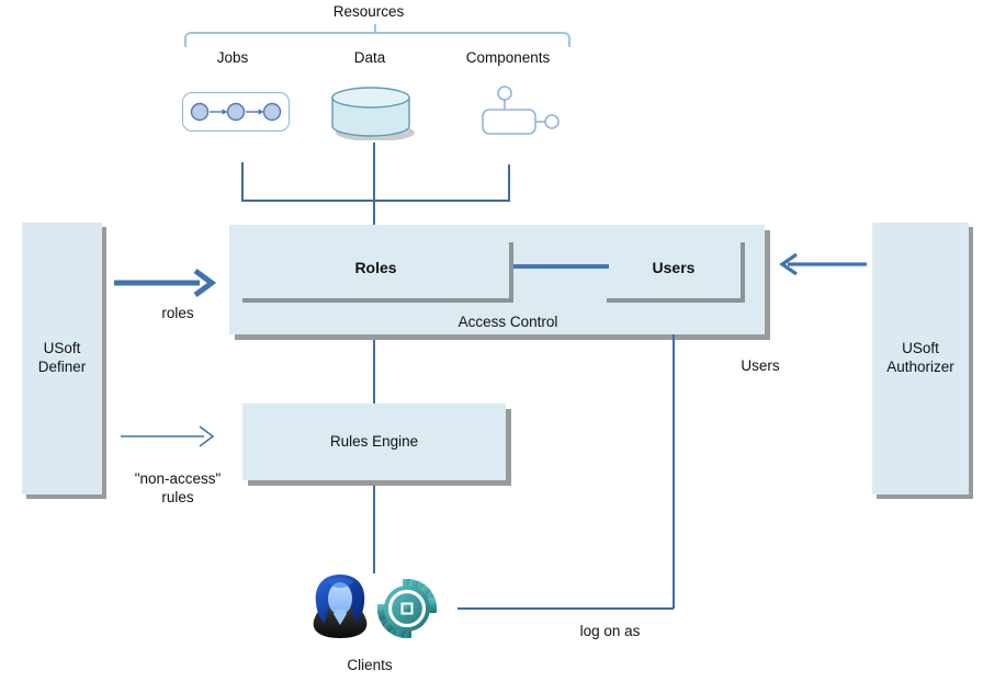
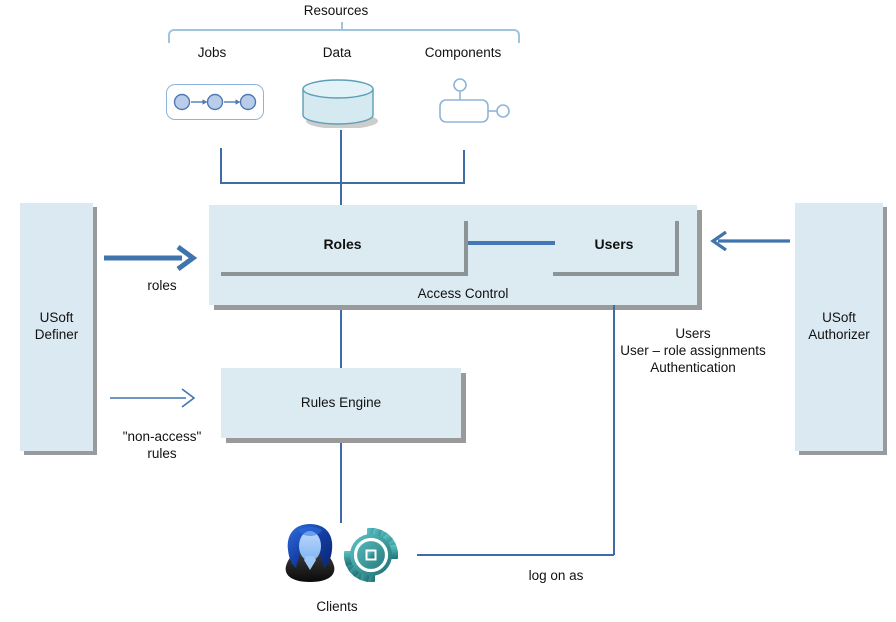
  Resources
  Jobs
  Data
  Components
  Roles
  Users
  Access Control
  USoft
  Definer
  roles
  "non-access"
  rules
  USoft
  Authorizer
  Users
+ User – role assignments
+ Authentication
  Rules Engine
  log on as
  Clients
